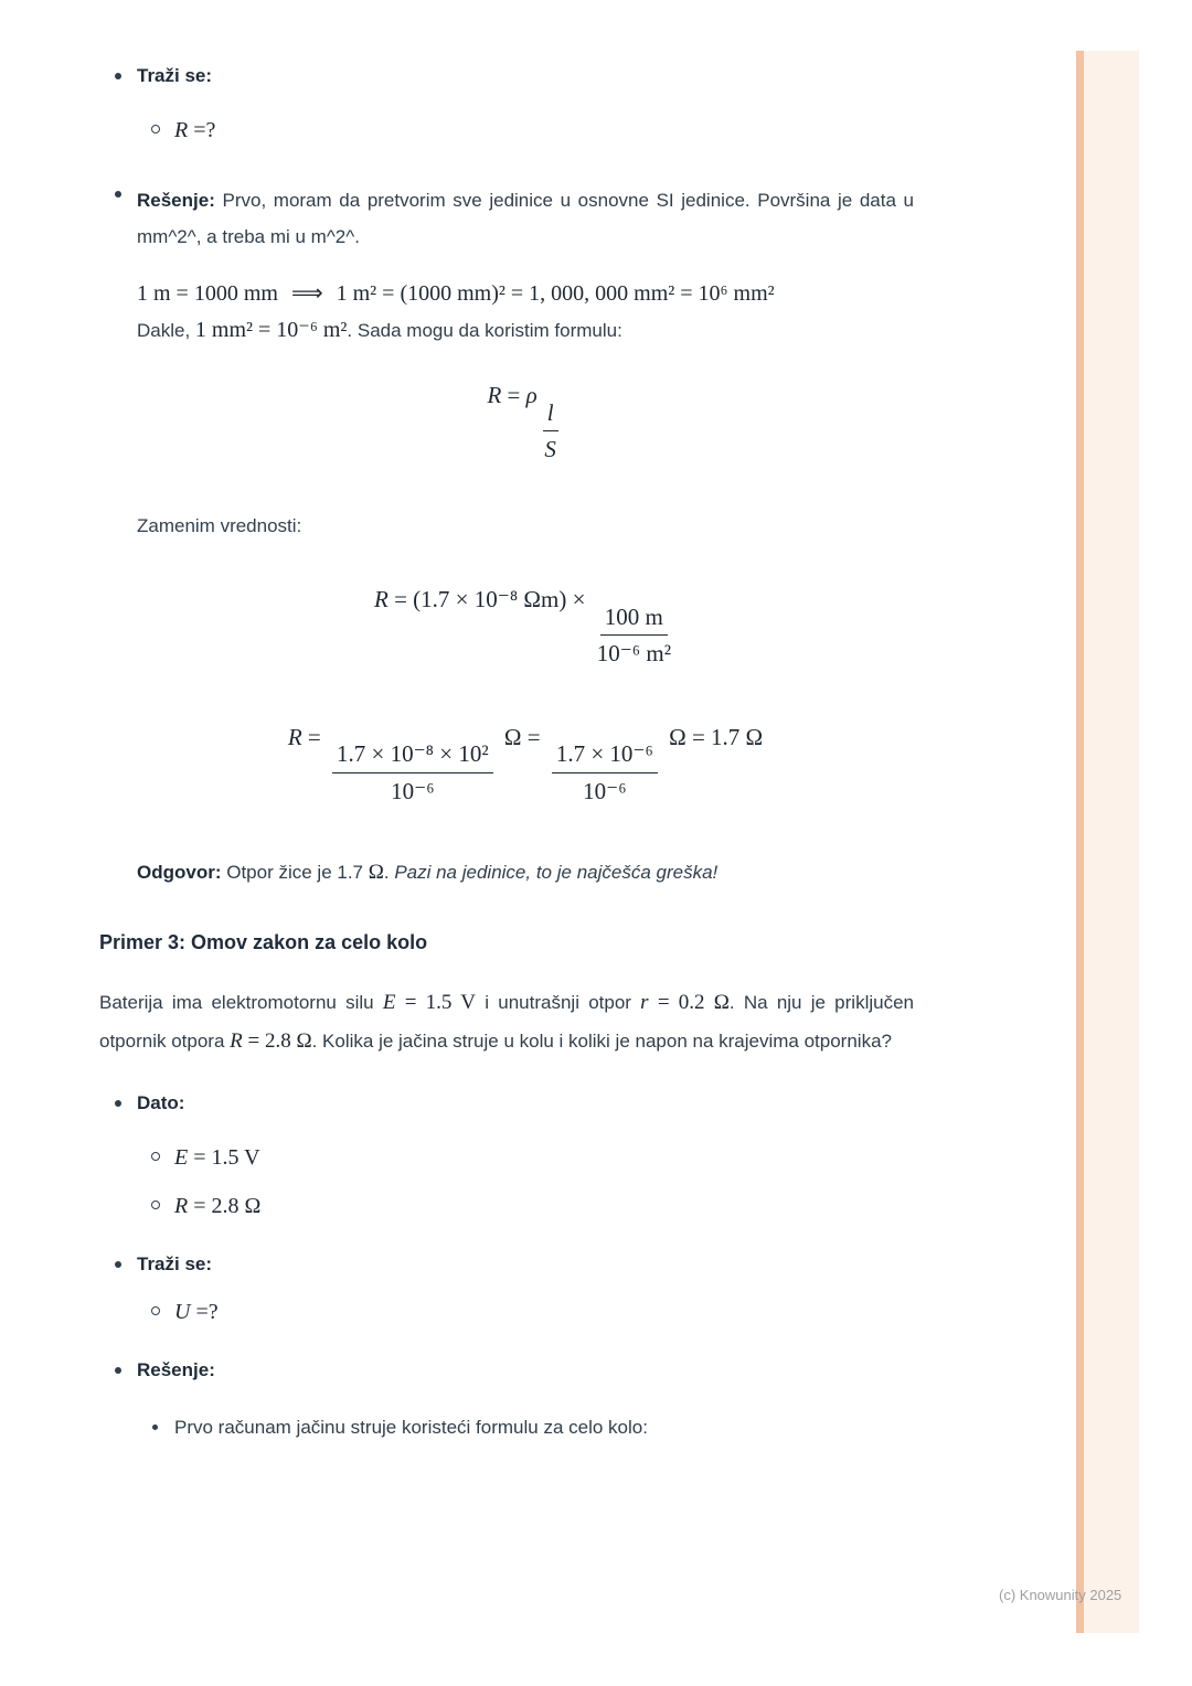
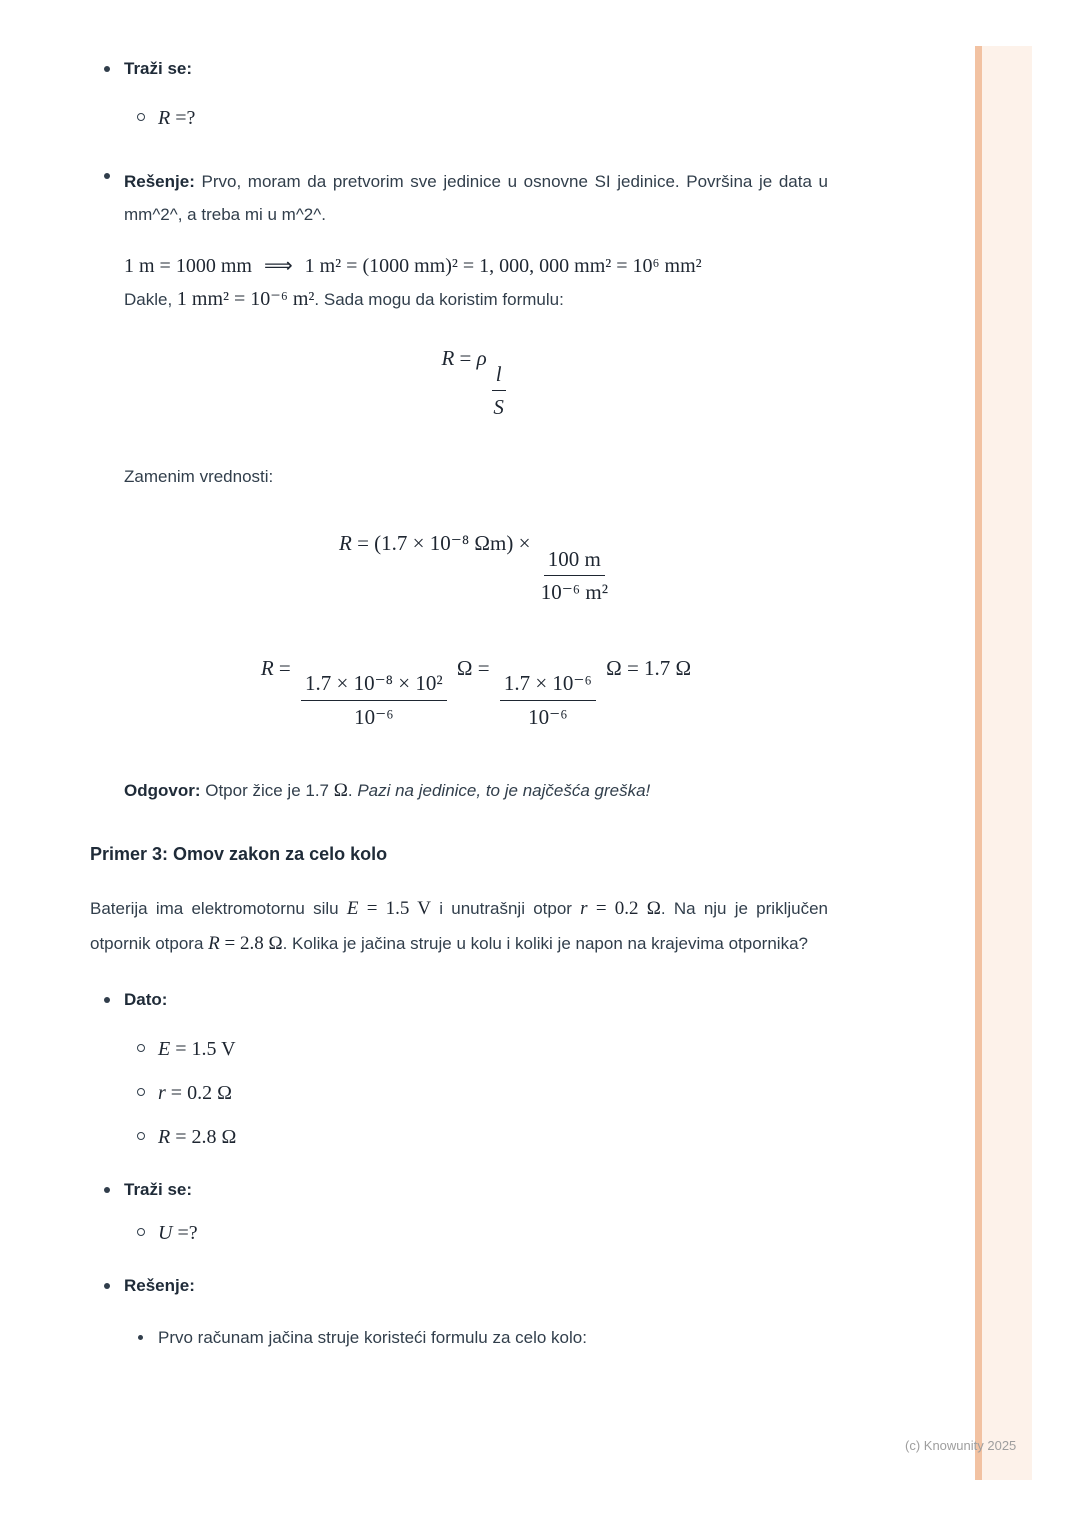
  Traži se:
  R =?
  Rešenje: Prvo, moram da pretvorim sve jedinice u osnovne SI jedinice. Površina je data u mm^2^, a treba mi u m^2^.
  1 m = 1000 mm ⟹ 1 m² = (1000 mm)² = 1, 000, 000 mm² = 10⁶ mm²
  Dakle, 1 mm² = 10⁻⁶ m². Sada mogu da koristim formulu:
  R = ρ
  l
  S
  Zamenim vrednosti:
  R = (1.7 × 10⁻⁸ Ωm) ×
  100 m
  10⁻⁶ m²
  R =
  1.7 × 10⁻⁸ × 10²
  10⁻⁶
  Ω =
  1.7 × 10⁻⁶
  10⁻⁶
  Ω = 1.7 Ω
  Odgovor: Otpor žice je 1.7 Ω. Pazi na jedinice, to je najčešća greška!
  Primer 3: Omov zakon za celo kolo
  Baterija ima elektromotornu silu E = 1.5 V i unutrašnji otpor r = 0.2 Ω. Na nju je priključen otpornik otpora R = 2.8 Ω. Kolika je jačina struje u kolu i koliki je napon na krajevima otpornika?
  Dato:
  E = 1.5 V
+ r = 0.2 Ω
  R = 2.8 Ω
  Traži se:
  U =?
  Rešenje:
- Prvo računam jačinu struje koristeći formulu za celo kolo:
+ Prvo računam jačina struje koristeći formulu za celo kolo:
  (c) Knowunity 2025
